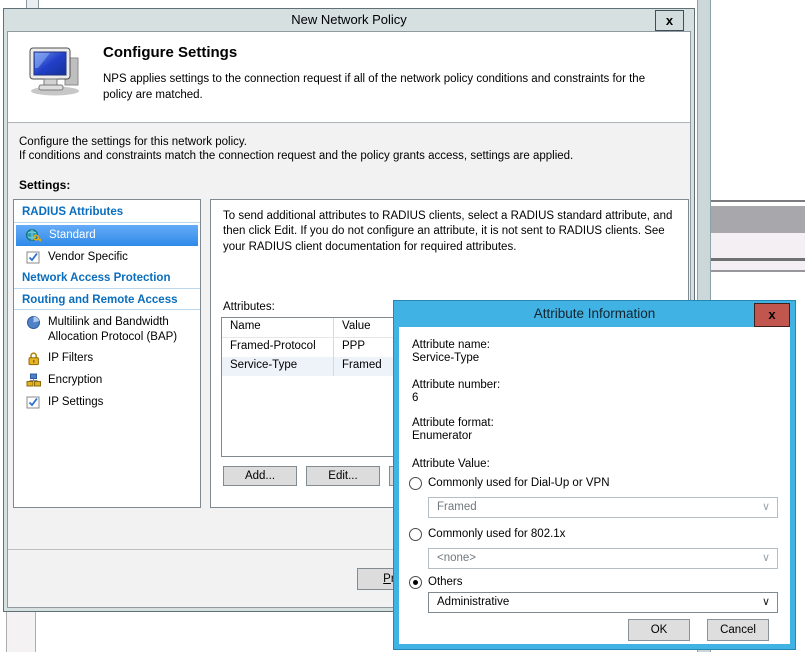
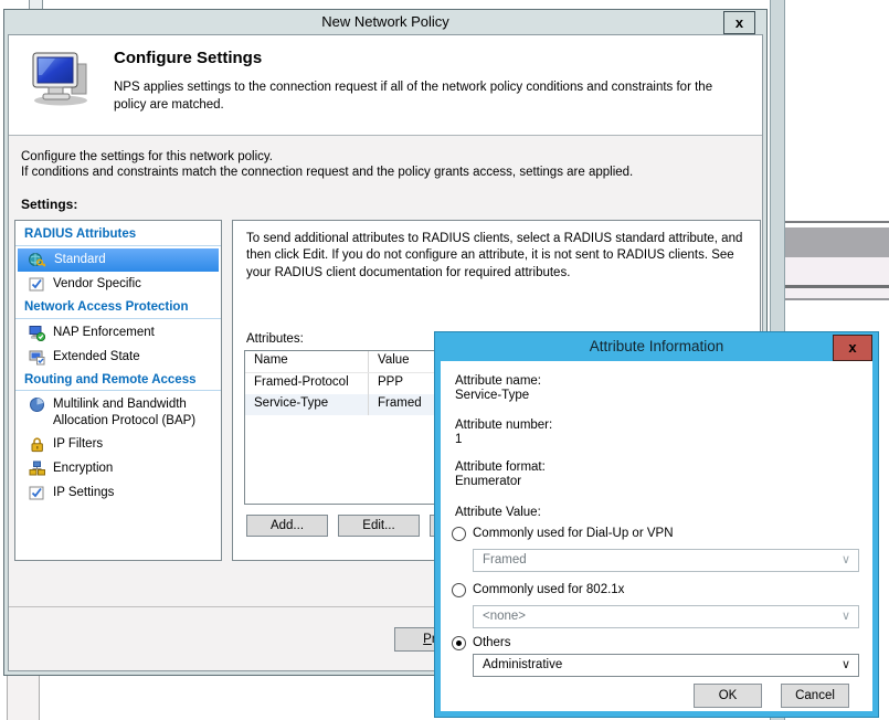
  New Network Policy
  x
  Configure Settings
  NPS applies settings to the connection request if all of the network policy conditions and constraints for the policy are matched.
  Configure the settings for this network policy.
  If conditions and constraints match the connection request and the policy grants access, settings are applied.
  Settings:
  RADIUS Attributes
  Standard
  Vendor Specific
  Network Access Protection
+ NAP Enforcement
+ Extended State
  Routing and Remote Access
  Multilink and Bandwidth Allocation Protocol (BAP)
  IP Filters
  Encryption
  IP Settings
  To send additional attributes to RADIUS clients, select a RADIUS standard attribute, and then click Edit. If you do not configure an attribute, it is not sent to RADIUS clients. See your RADIUS client documentation for required attributes.
  Attributes:
  Name
  Value
  Framed-Protocol
  PPP
  Service-Type
  Framed
  Add...
  Edit...
  Attribute Information
  x
  Attribute name:
  Service-Type
  Attribute number:
- 6
+ 1
  Attribute format:
  Enumerator
  Attribute Value:
  Commonly used for Dial-Up or VPN
  Framed
  ∨
  Commonly used for 802.1x
  <none>
  ∨
  Others
  Administrative
  ∨
  OK
  Cancel
